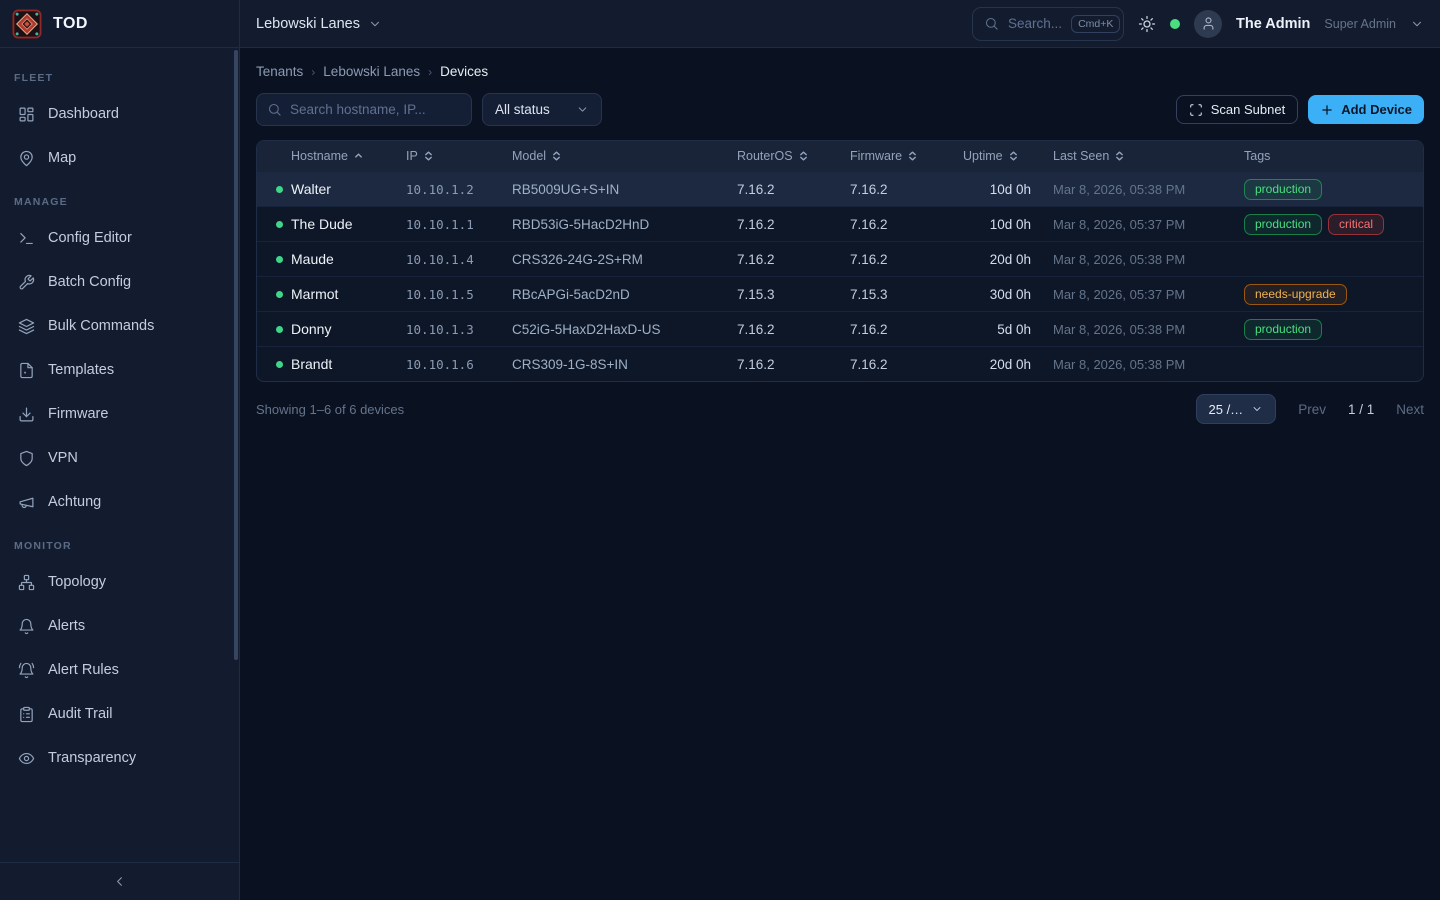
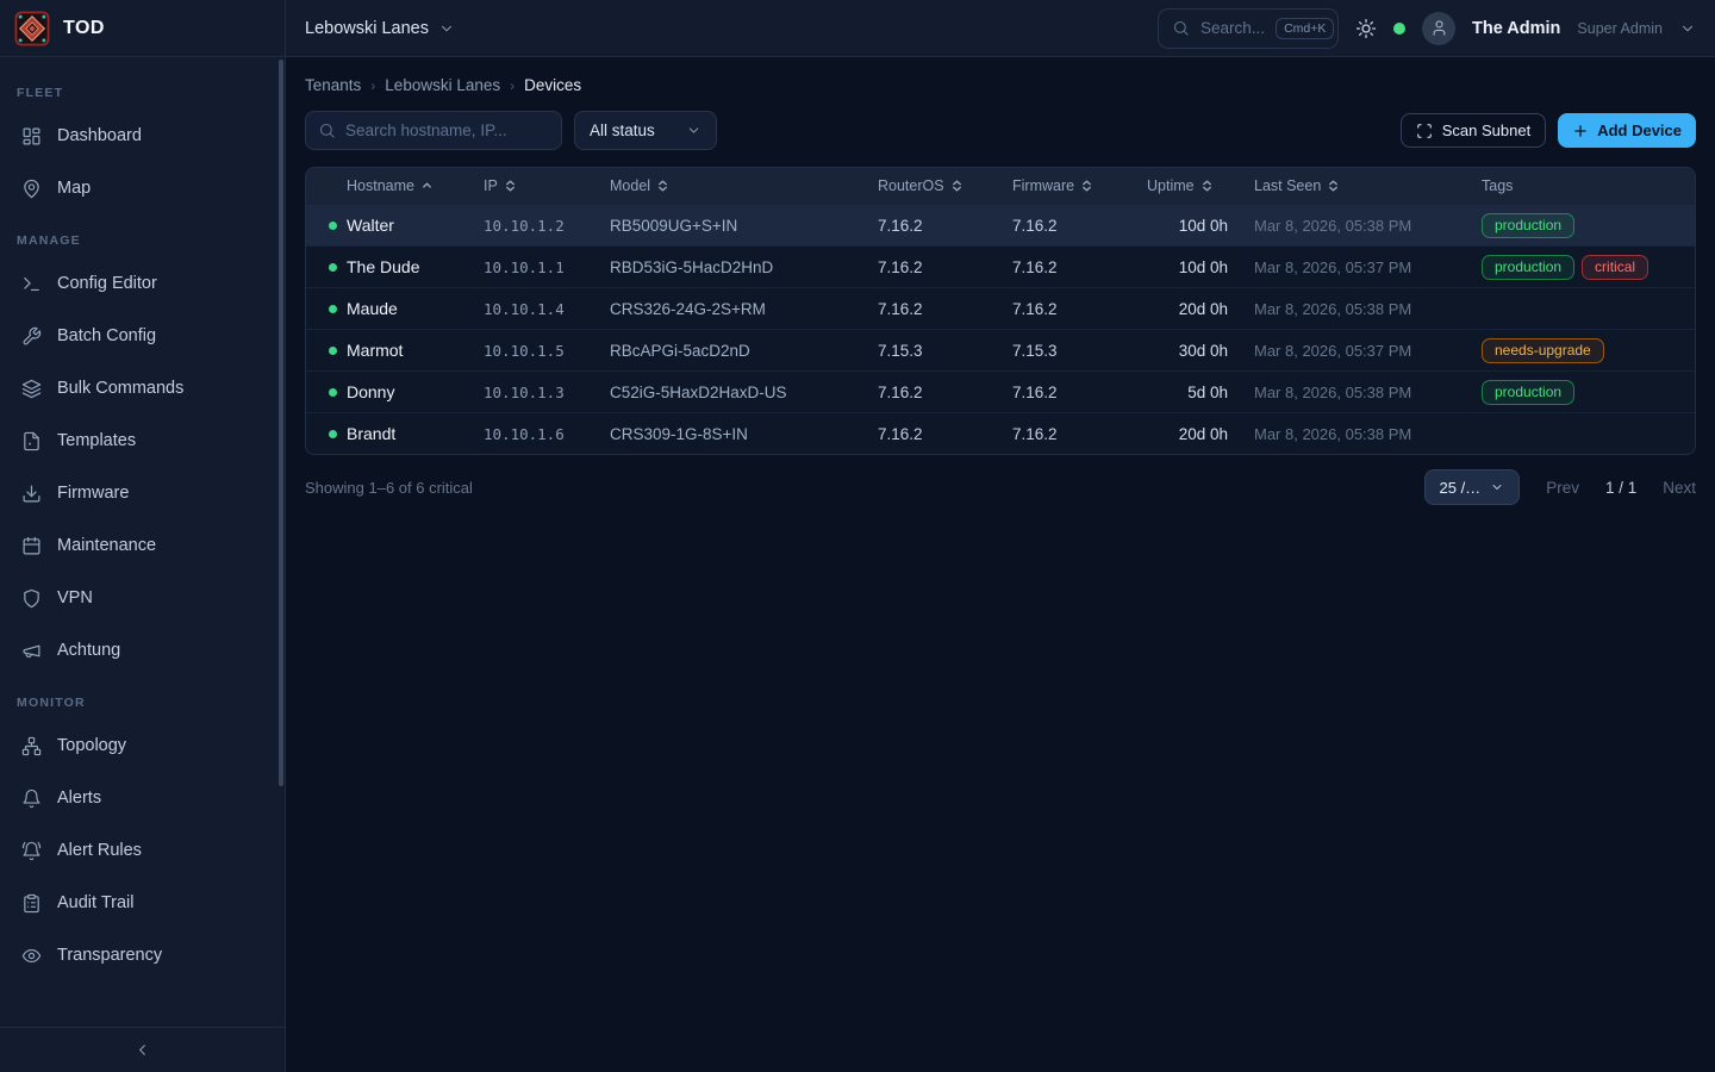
  TOD
  Lebowski Lanes
  Search...
  Cmd+K
  The Admin
  Super Admin
  FLEET
  Dashboard
  Map
  MANAGE
  Config Editor
  Batch Config
  Bulk Commands
  Templates
  Firmware
+ Maintenance
  VPN
  Achtung
  MONITOR
  Topology
  Alerts
  Alert Rules
  Audit Trail
  Transparency
  Tenants
  ›
  Lebowski Lanes
  ›
  Devices
  Search hostname, IP...
  All status
  Scan Subnet
  Add Device
  Hostname
  IP
  Model
  RouterOS
  Firmware
  Uptime
  Last Seen
  Tags
  Walter
  10.10.1.2
  RB5009UG+S+IN
  7.16.2
  7.16.2
  10d 0h
  Mar 8, 2026, 05:38 PM
  production
  The Dude
  10.10.1.1
  RBD53iG-5HacD2HnD
  7.16.2
  7.16.2
  10d 0h
  Mar 8, 2026, 05:37 PM
  production
  critical
  Maude
  10.10.1.4
  CRS326-24G-2S+RM
  7.16.2
  7.16.2
  20d 0h
  Mar 8, 2026, 05:38 PM
  Marmot
  10.10.1.5
  RBcAPGi-5acD2nD
  7.15.3
  7.15.3
  30d 0h
  Mar 8, 2026, 05:37 PM
  needs-upgrade
  Donny
  10.10.1.3
  C52iG-5HaxD2HaxD-US
  7.16.2
  7.16.2
  5d 0h
  Mar 8, 2026, 05:38 PM
  production
  Brandt
  10.10.1.6
  CRS309-1G-8S+IN
  7.16.2
  7.16.2
  20d 0h
  Mar 8, 2026, 05:38 PM
- Showing 1–6 of 6 devices
+ Showing 1–6 of 6 critical
  25 /…
  Prev
  1 / 1
  Next
